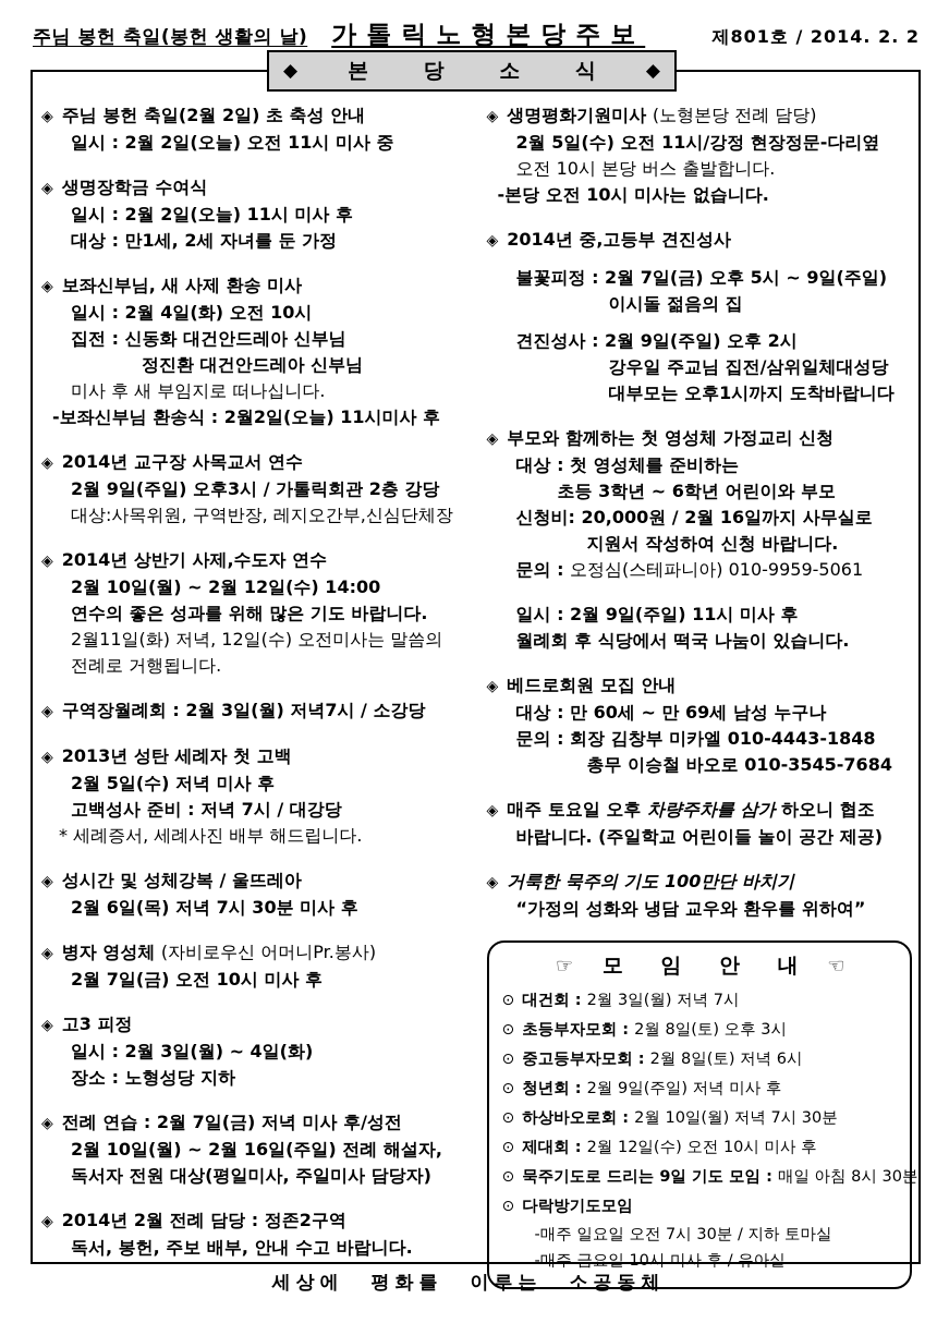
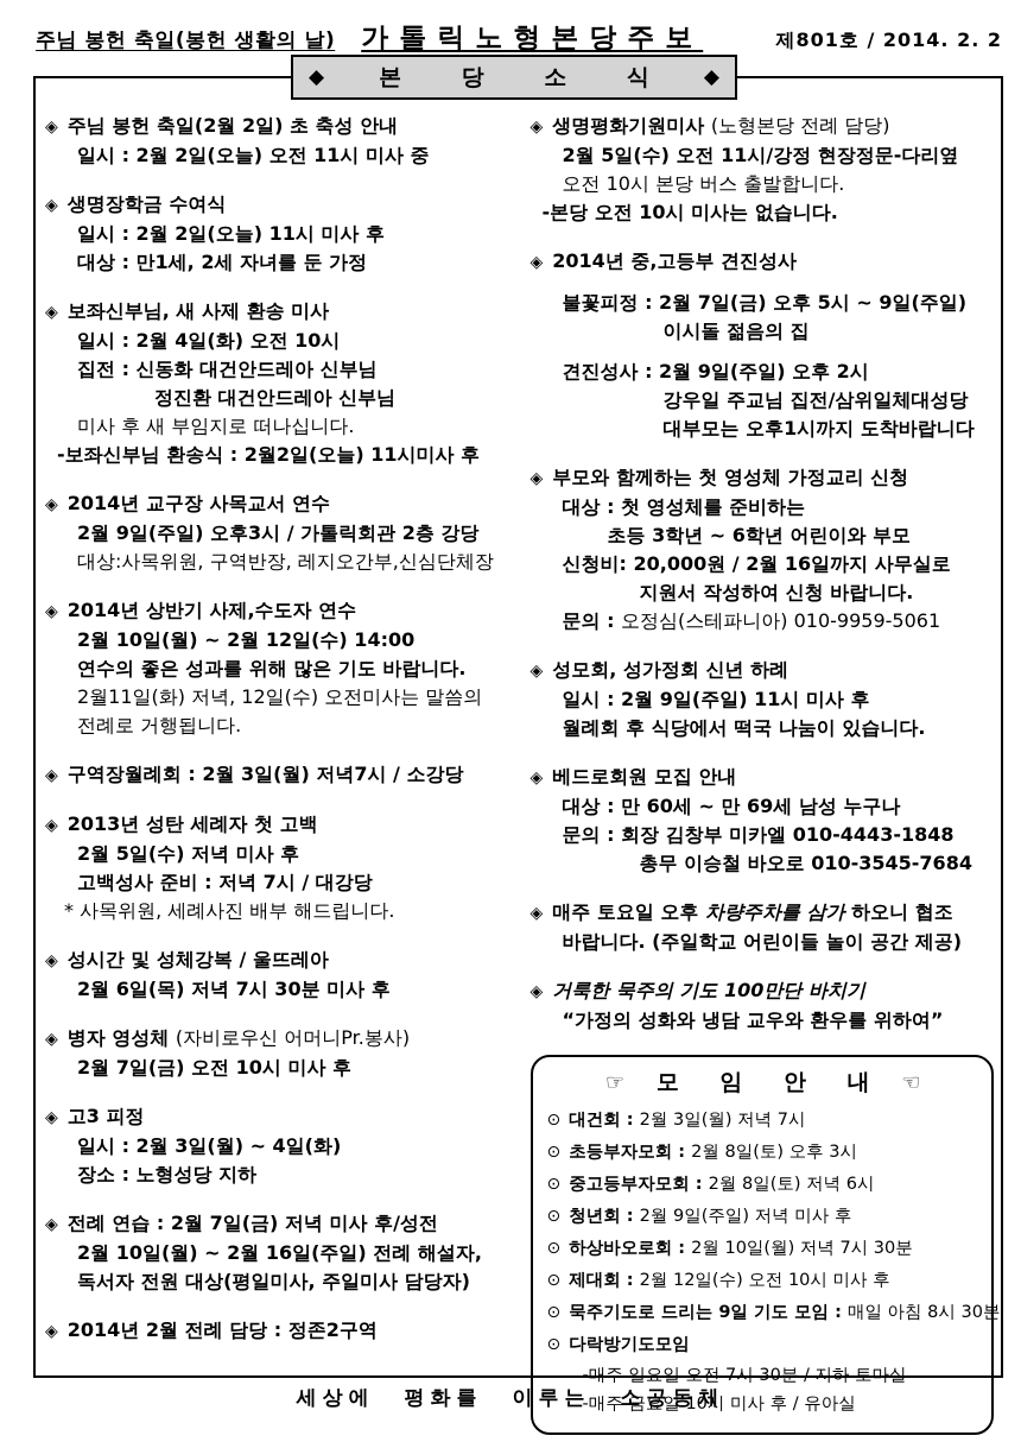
  주님 봉헌 축일(봉헌 생활의 날)
  가톨릭노형본당주보
  제801호 / 2014. 2. 2
  ◆
  본 당 소 식
  ◆
  ◈ 주님 봉헌 축일(2월 2일) 초 축성 안내
  일시 : 2월 2일(오늘) 오전 11시 미사 중
  ◈ 생명장학금 수여식
  일시 : 2월 2일(오늘) 11시 미사 후
  대상 : 만1세, 2세 자녀를 둔 가정
  ◈ 보좌신부님, 새 사제 환송 미사
  일시 : 2월 4일(화) 오전 10시
  집전 : 신동화 대건안드레아 신부님
  정진환 대건안드레아 신부님
  미사 후 새 부임지로 떠나십니다.
  -보좌신부님 환송식 : 2월2일(오늘) 11시미사 후
  ◈ 2014년 교구장 사목교서 연수
  2월 9일(주일) 오후3시 / 가톨릭회관 2층 강당
  대상:사목위원, 구역반장, 레지오간부,신심단체장
  ◈ 2014년 상반기 사제,수도자 연수
  2월 10일(월) ~ 2월 12일(수) 14:00
  연수의 좋은 성과를 위해 많은 기도 바랍니다.
  2월11일(화) 저녁, 12일(수) 오전미사는 말씀의
  전례로 거행됩니다.
  ◈ 구역장월례회 : 2월 3일(월) 저녁7시 / 소강당
  ◈ 2013년 성탄 세례자 첫 고백
  2월 5일(수) 저녁 미사 후
  고백성사 준비 : 저녁 7시 / 대강당
- * 세례증서, 세례사진 배부 해드립니다.
+ * 사목위원, 세례사진 배부 해드립니다.
  ◈ 성시간 및 성체강복 / 울뜨레아
  2월 6일(목) 저녁 7시 30분 미사 후
  ◈ 병자 영성체 (자비로우신 어머니Pr.봉사)
  2월 7일(금) 오전 10시 미사 후
  ◈ 고3 피정
  일시 : 2월 3일(월) ~ 4일(화)
  장소 : 노형성당 지하
  ◈ 전례 연습 : 2월 7일(금) 저녁 미사 후/성전
  2월 10일(월) ~ 2월 16일(주일) 전례 해설자,
  독서자 전원 대상(평일미사, 주일미사 담당자)
  ◈ 2014년 2월 전례 담당 : 정존2구역
- 독서, 봉헌, 주보 배부, 안내 수고 바랍니다.
  ◈ 생명평화기원미사 (노형본당 전례 담당)
  2월 5일(수) 오전 11시/강정 현장정문-다리옆
  오전 10시 본당 버스 출발합니다.
  -본당 오전 10시 미사는 없습니다.
  ◈ 2014년 중,고등부 견진성사
  불꽃피정 : 2월 7일(금) 오후 5시 ~ 9일(주일)
  이시돌 젊음의 집
  견진성사 : 2월 9일(주일) 오후 2시
  강우일 주교님 집전/삼위일체대성당
  대부모는 오후1시까지 도착바랍니다
  ◈ 부모와 함께하는 첫 영성체 가정교리 신청
  대상 : 첫 영성체를 준비하는
  초등 3학년 ~ 6학년 어린이와 부모
  신청비: 20,000원 / 2월 16일까지 사무실로
  지원서 작성하여 신청 바랍니다.
  문의 : 오정심(스테파니아) 010-9959-5061
+ ◈ 성모회, 성가정회 신년 하례
  일시 : 2월 9일(주일) 11시 미사 후
  월례회 후 식당에서 떡국 나눔이 있습니다.
  ◈ 베드로회원 모집 안내
  대상 : 만 60세 ~ 만 69세 남성 누구나
  문의 : 회장 김창부 미카엘 010-4443-1848
  총무 이승철 바오로 010-3545-7684
  ◈ 매주 토요일 오후 차량주차를 삼가 하오니 협조
  바랍니다. (주일학교 어린이들 놀이 공간 제공)
  ◈ 거룩한 묵주의 기도 100만단 바치기
  “가정의 성화와 냉담 교우와 환우를 위하여”
  ☞ 모 임 안 내 ☜
  ⊙ 대건회 : 2월 3일(월) 저녁 7시
  ⊙ 초등부자모회 : 2월 8일(토) 오후 3시
  ⊙ 중고등부자모회 : 2월 8일(토) 저녁 6시
  ⊙ 청년회 : 2월 9일(주일) 저녁 미사 후
  ⊙ 하상바오로회 : 2월 10일(월) 저녁 7시 30분
  ⊙ 제대회 : 2월 12일(수) 오전 10시 미사 후
  ⊙ 묵주기도로 드리는 9일 기도 모임 : 매일 아침 8시 30분
  ⊙ 다락방기도모임
  -매주 일요일 오전 7시 30분 / 지하 토마실
  -매주 금요일 10시 미사 후 / 유아실
  세상에 평화를 이루는 소공동체
